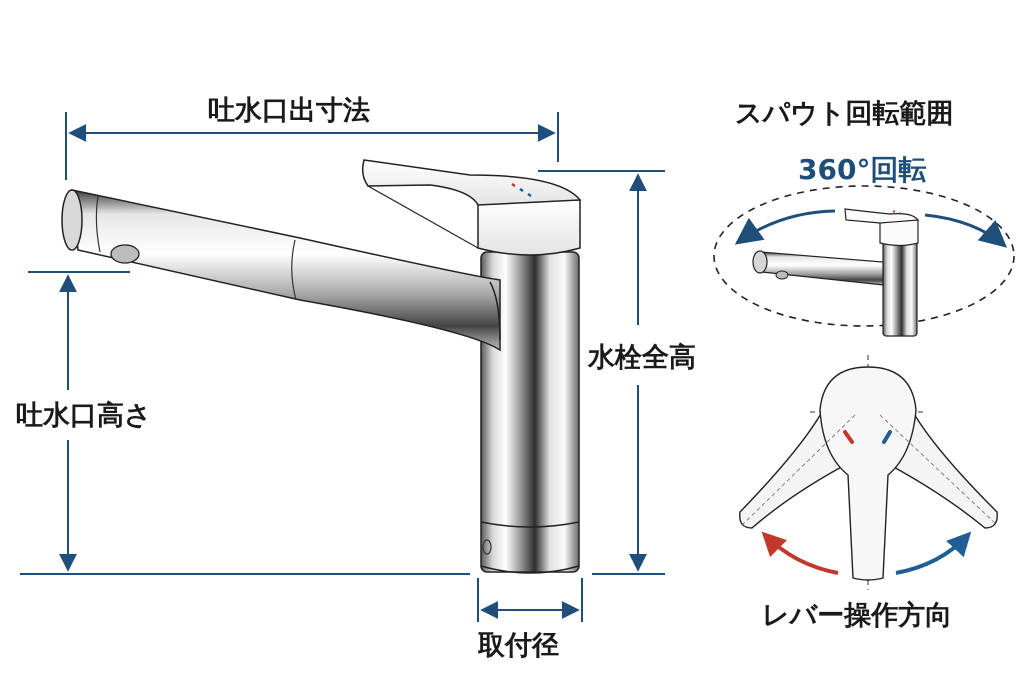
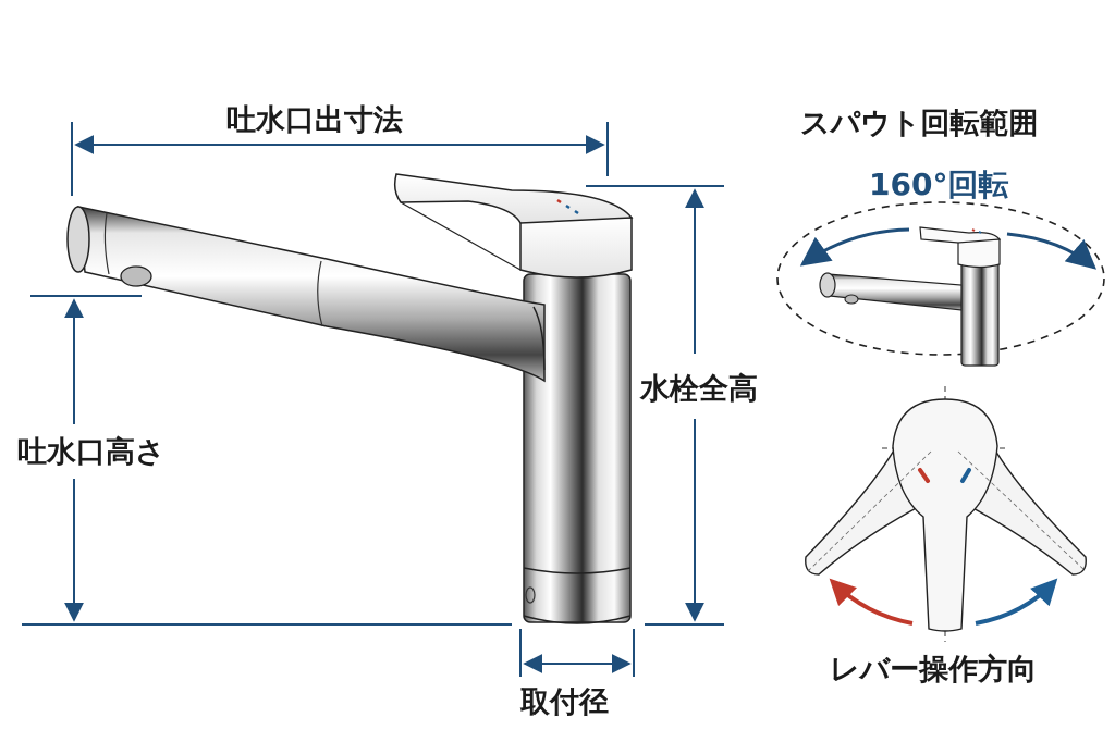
  吐水口出寸法
  吐水口高さ
  水栓全高
  取付径
  スパウト回転範囲
- 360°回転
+ 160°回転
  レバー操作方向
